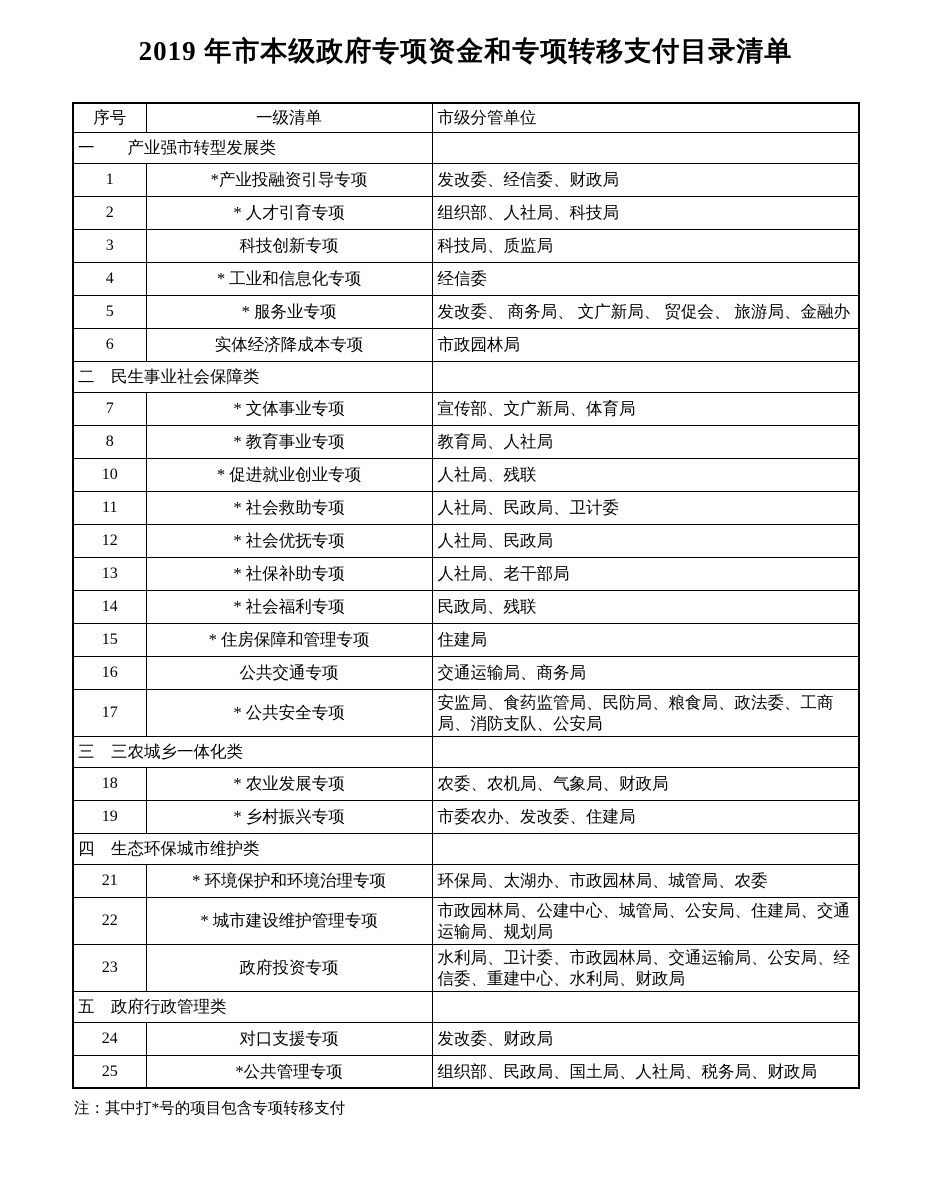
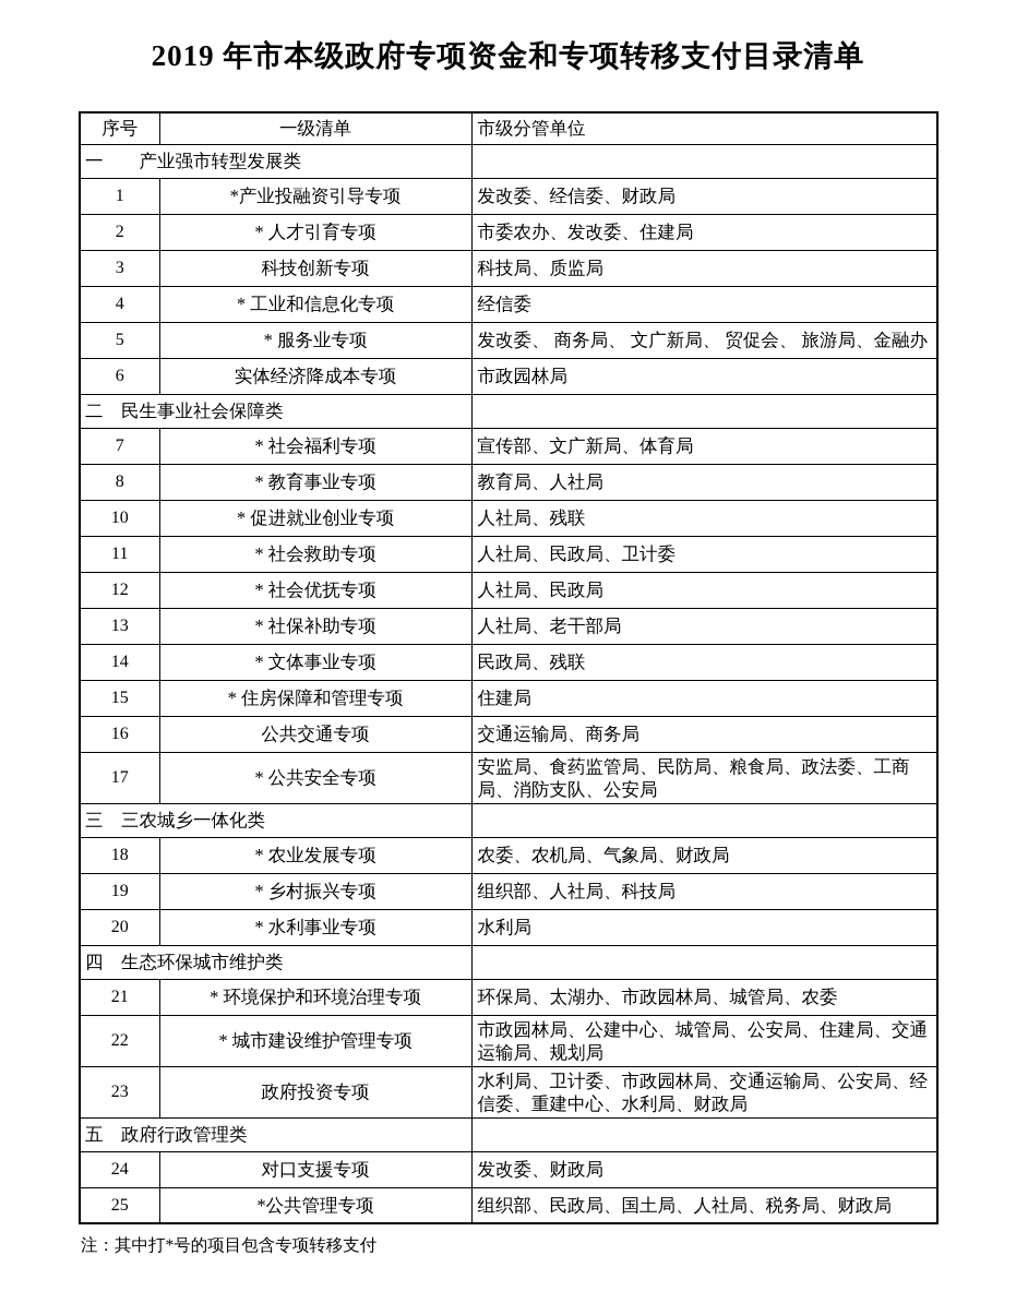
  2019 年市本级政府专项资金和专项转移支付目录清单
  序号	一级清单	市级分管单位
  一 产业强市转型发展类
  1	*产业投融资引导专项	发改委、经信委、财政局
- 2	* 人才引育专项	组织部、人社局、科技局
+ 2	* 人才引育专项	市委农办、发改委、住建局
  3	科技创新专项	科技局、质监局
  4	* 工业和信息化专项	经信委
  5	* 服务业专项	发改委、 商务局、 文广新局、 贸促会、 旅游局、金融办
  6	实体经济降成本专项	市政园林局
  二 民生事业社会保障类
- 7	* 文体事业专项	宣传部、文广新局、体育局
+ 7	* 社会福利专项	宣传部、文广新局、体育局
  8	* 教育事业专项	教育局、人社局
  10	* 促进就业创业专项	人社局、残联
  11	* 社会救助专项	人社局、民政局、卫计委
  12	* 社会优抚专项	人社局、民政局
  13	* 社保补助专项	人社局、老干部局
- 14	* 社会福利专项	民政局、残联
+ 14	* 文体事业专项	民政局、残联
  15	* 住房保障和管理专项	住建局
  16	公共交通专项	交通运输局、商务局
  17	* 公共安全专项	安监局、食药监管局、民防局、粮食局、政法委、工商局、消防支队、公安局
  三 三农城乡一体化类
  18	* 农业发展专项	农委、农机局、气象局、财政局
- 19	* 乡村振兴专项	市委农办、发改委、住建局
+ 19	* 乡村振兴专项	组织部、人社局、科技局
+ 20	* 水利事业专项	水利局
  四 生态环保城市维护类
  21	* 环境保护和环境治理专项	环保局、太湖办、市政园林局、城管局、农委
  22	* 城市建设维护管理专项	市政园林局、公建中心、城管局、公安局、住建局、交通运输局、规划局
  23	政府投资专项	水利局、卫计委、市政园林局、交通运输局、公安局、经信委、重建中心、水利局、财政局
  五 政府行政管理类
  24	对口支援专项	发改委、财政局
  25	*公共管理专项	组织部、民政局、国土局、人社局、税务局、财政局
  注：其中打*号的项目包含专项转移支付
